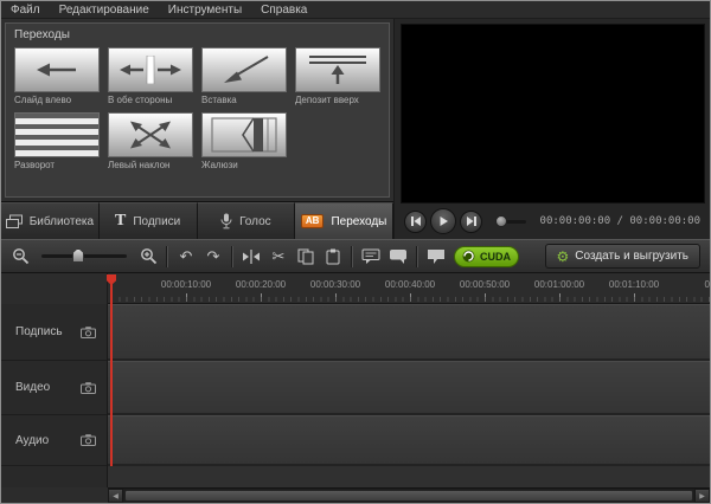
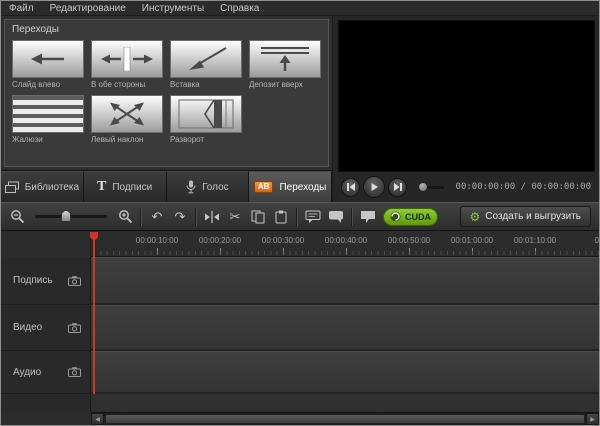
  Файл
  Редактирование
  Инструменты
  Справка
  Переходы
  Слайд влево
  В обе стороны
  Вставка
  Депозит вверх
- Разворот
+ Жалюзи
  Левый наклон
- Жалюзи
+ Разворот
  Библиотека
  T
  Подписи
  Голос
  AB
  Переходы
  00:00:00:00 / 00:00:00:00
  ↶
  ↷
  ✂
  CUDA
  ⚙
  Создать и выгрузить
  00:00:10:00
  00:00:20:00
  00:00:30:00
  00:00:40:00
  00:00:50:00
  00:01:00:00
  00:01:10:00
  Подпись
  Видео
  Аудио
